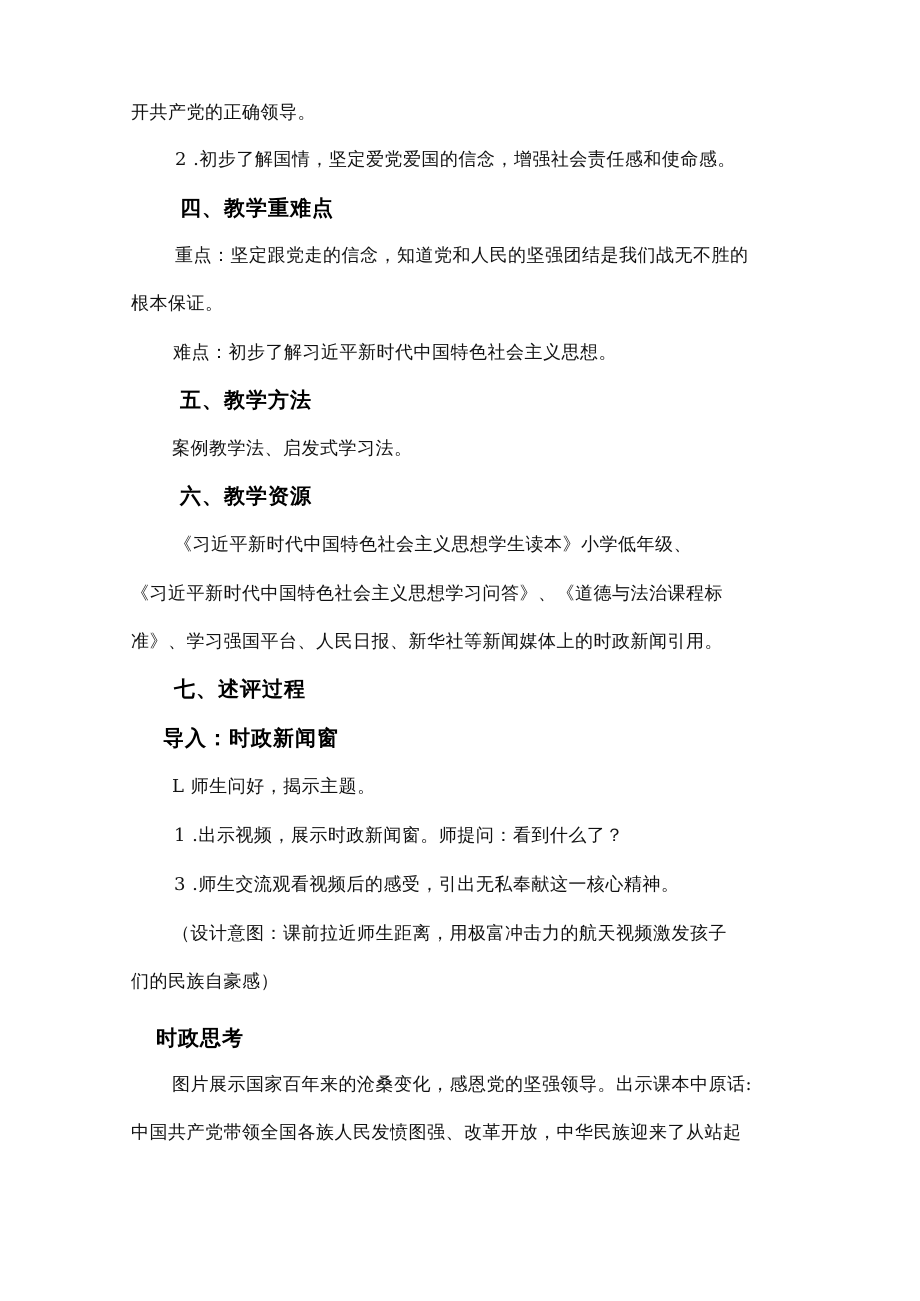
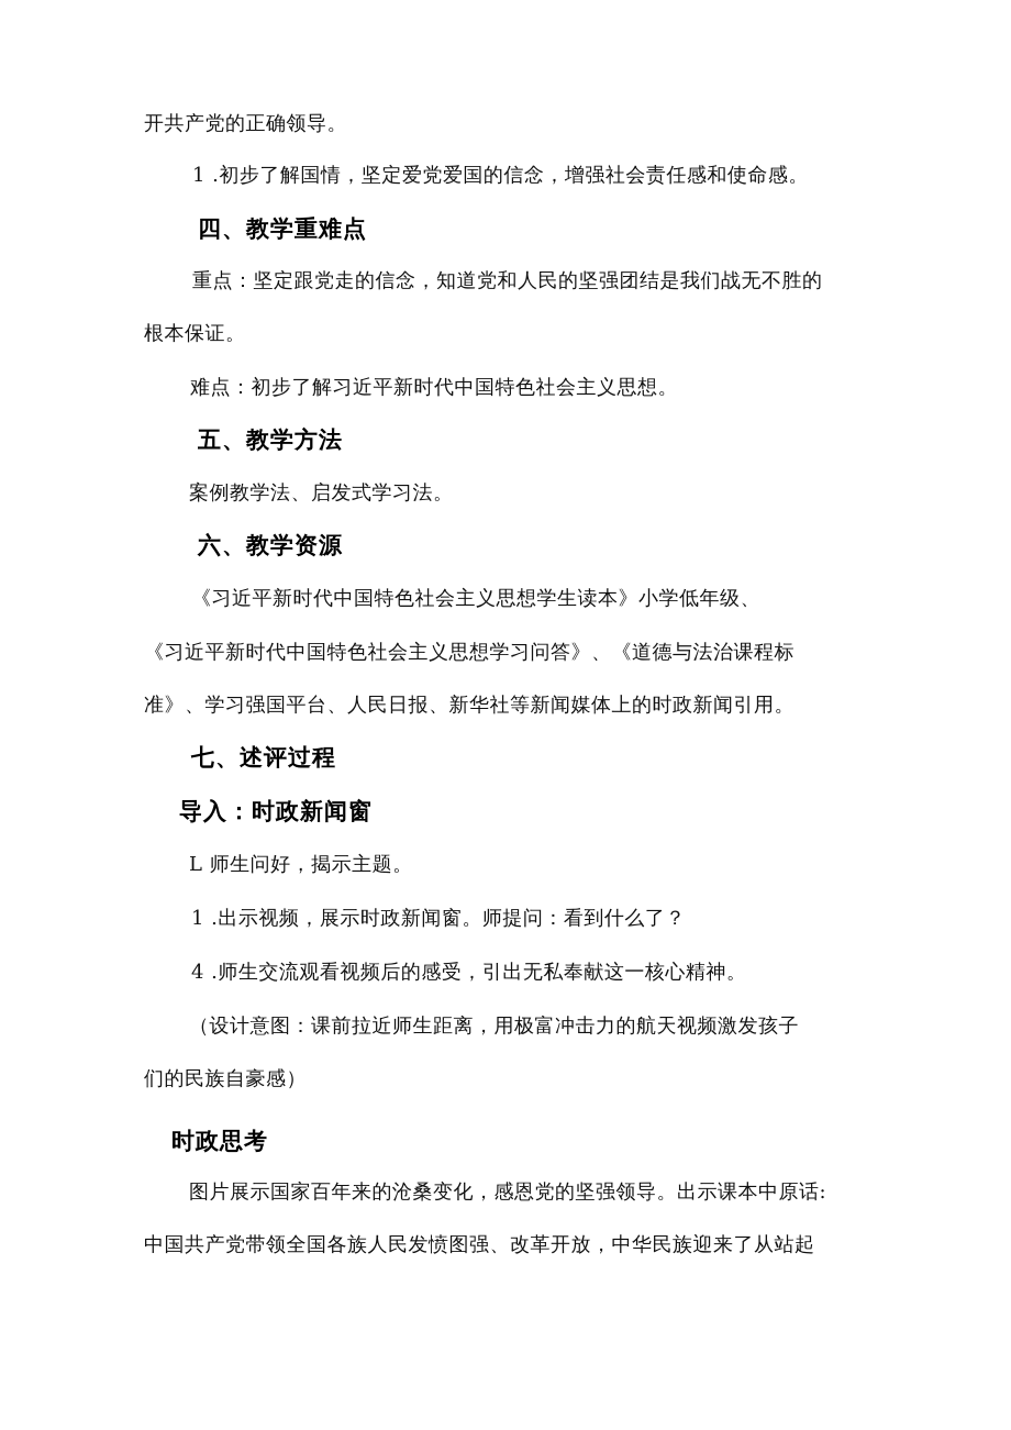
  开共产党的正确领导。
- 2 .初步了解国情，坚定爱党爱国的信念，增强社会责任感和使命感。
+ 1 .初步了解国情，坚定爱党爱国的信念，增强社会责任感和使命感。
  四、教学重难点
  重点：坚定跟党走的信念，知道党和人民的坚强团结是我们战无不胜的
  根本保证。
  难点：初步了解习近平新时代中国特色社会主义思想。
  五、教学方法
  案例教学法、启发式学习法。
  六、教学资源
  《习近平新时代中国特色社会主义思想学生读本》小学低年级、
  《习近平新时代中国特色社会主义思想学习问答》、《道德与法治课程标
  准》、学习强国平台、人民日报、新华社等新闻媒体上的时政新闻引用。
  七、述评过程
  导入：时政新闻窗
  L 师生问好，揭示主题。
  1 .出示视频，展示时政新闻窗。师提问：看到什么了？
- 3 .师生交流观看视频后的感受，引出无私奉献这一核心精神。
+ 4 .师生交流观看视频后的感受，引出无私奉献这一核心精神。
  （设计意图：课前拉近师生距离，用极富冲击力的航天视频激发孩子
  们的民族自豪感）
  时政思考
  图片展示国家百年来的沧桑变化，感恩党的坚强领导。出示课本中原话:
  中国共产党带领全国各族人民发愤图强、改革开放，中华民族迎来了从站起
